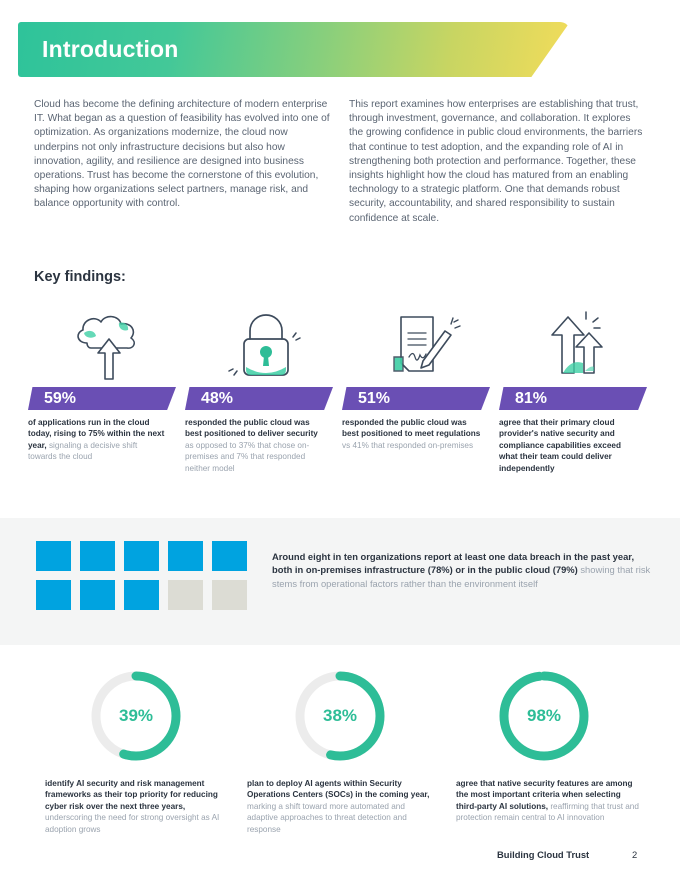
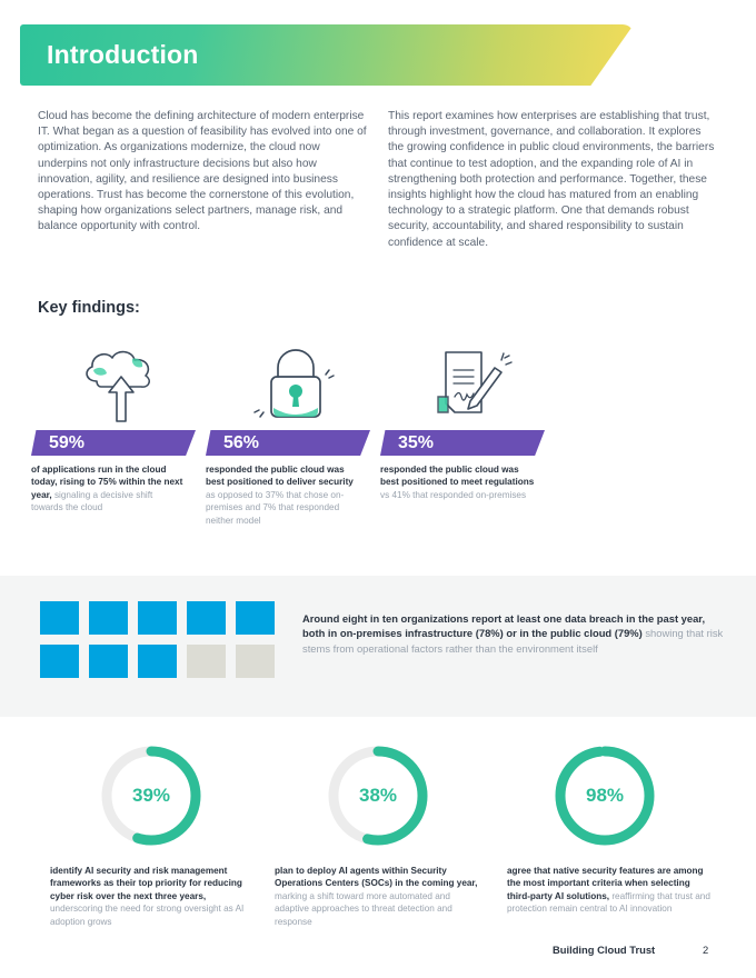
  Introduction
  Cloud has become the defining architecture of modern enterprise IT. What began as a question of feasibility has evolved into one of optimization. As organizations modernize, the cloud now underpins not only infrastructure decisions but also how innovation, agility, and resilience are designed into business operations. Trust has become the cornerstone of this evolution, shaping how organizations select partners, manage risk, and balance opportunity with control.
  This report examines how enterprises are establishing that trust, through investment, governance, and collaboration. It explores the growing confidence in public cloud environments, the barriers that continue to test adoption, and the expanding role of AI in strengthening both protection and performance. Together, these insights highlight how the cloud has matured from an enabling technology to a strategic platform. One that demands robust security, accountability, and shared responsibility to sustain confidence at scale.
  Key findings:
  59%
  of applications run in the cloud today, rising to 75% within the next year, signaling a decisive shift towards the cloud
- 48%
+ 56%
  responded the public cloud was best positioned to deliver security as opposed to 37% that chose on-premises and 7% that responded neither model
- 51%
+ 35%
  responded the public cloud was best positioned to meet regulations vs 41% that responded on-premises
- 81%
- agree that their primary cloud provider's native security and compliance capabilities exceed what their team could deliver independently
  Around eight in ten organizations report at least one data breach in the past year, both in on-premises infrastructure (78%) or in the public cloud (79%) showing that risk stems from operational factors rather than the environment itself
  39%
  identify AI security and risk management frameworks as their top priority for reducing cyber risk over the next three years, underscoring the need for strong oversight as AI adoption grows
  38%
  plan to deploy AI agents within Security Operations Centers (SOCs) in the coming year, marking a shift toward more automated and adaptive approaches to threat detection and response
  98%
  agree that native security features are among the most important criteria when selecting third-party AI solutions, reaffirming that trust and protection remain central to AI innovation
  Building Cloud Trust
  2
